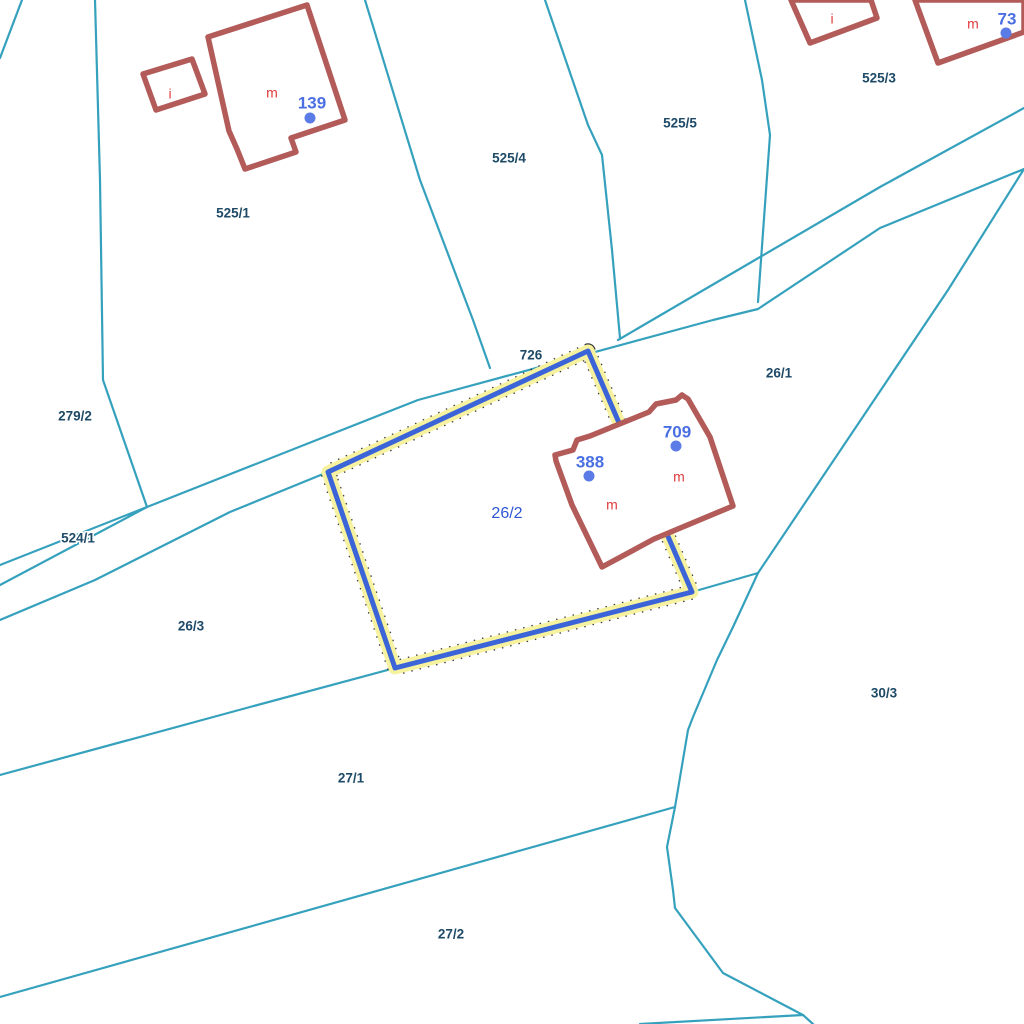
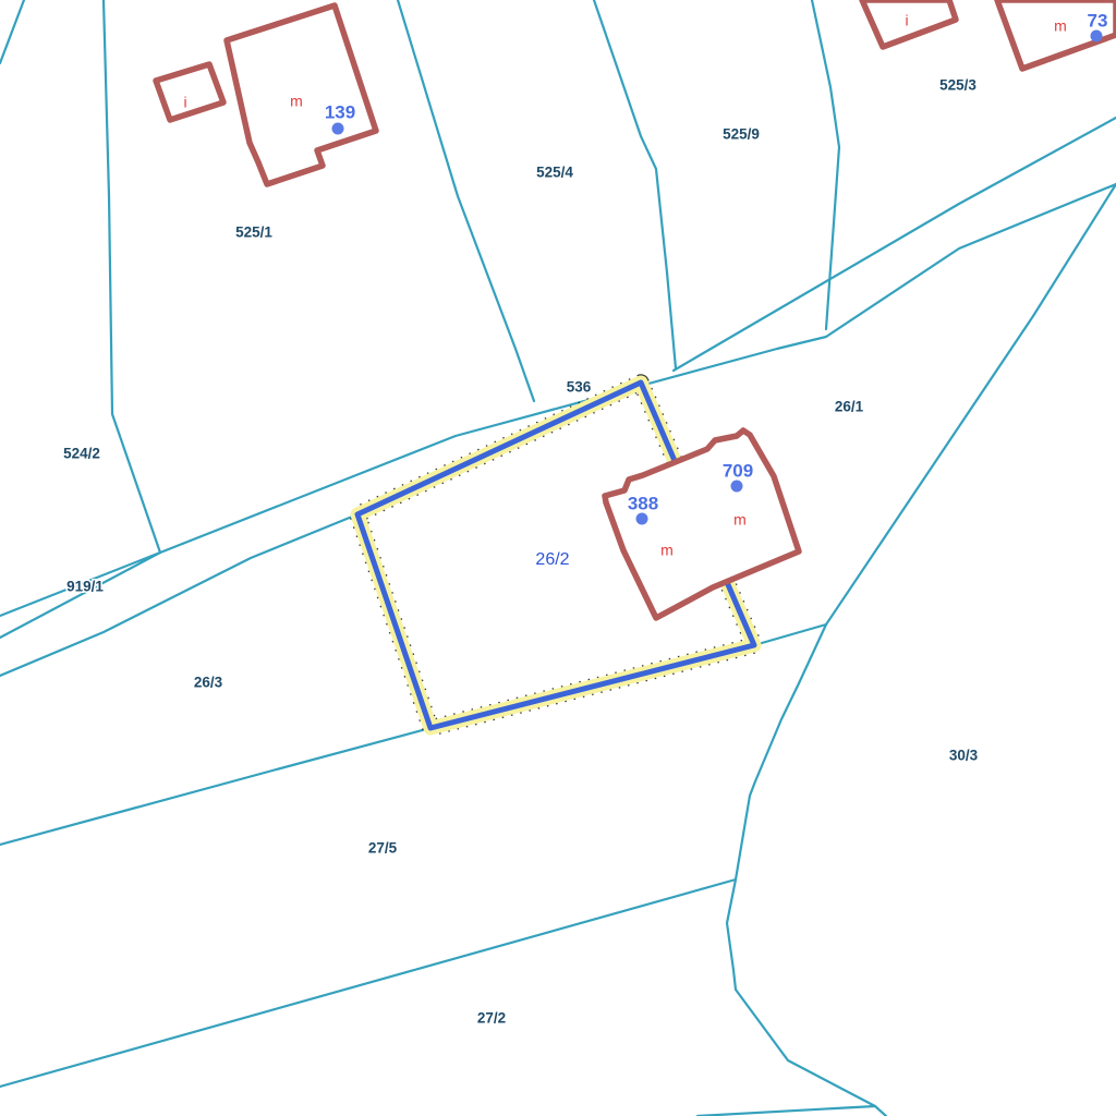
  i
  m
  m
  m
  i
  m
  139
  388
  709
  73
  525/1
  525/4
- 525/5
+ 525/9
  525/3
- 279/2
+ 524/2
- 524/1
+ 919/1
- 726
+ 536
  26/1
  26/3
  30/3
- 27/1
+ 27/5
  27/2
  26/2
